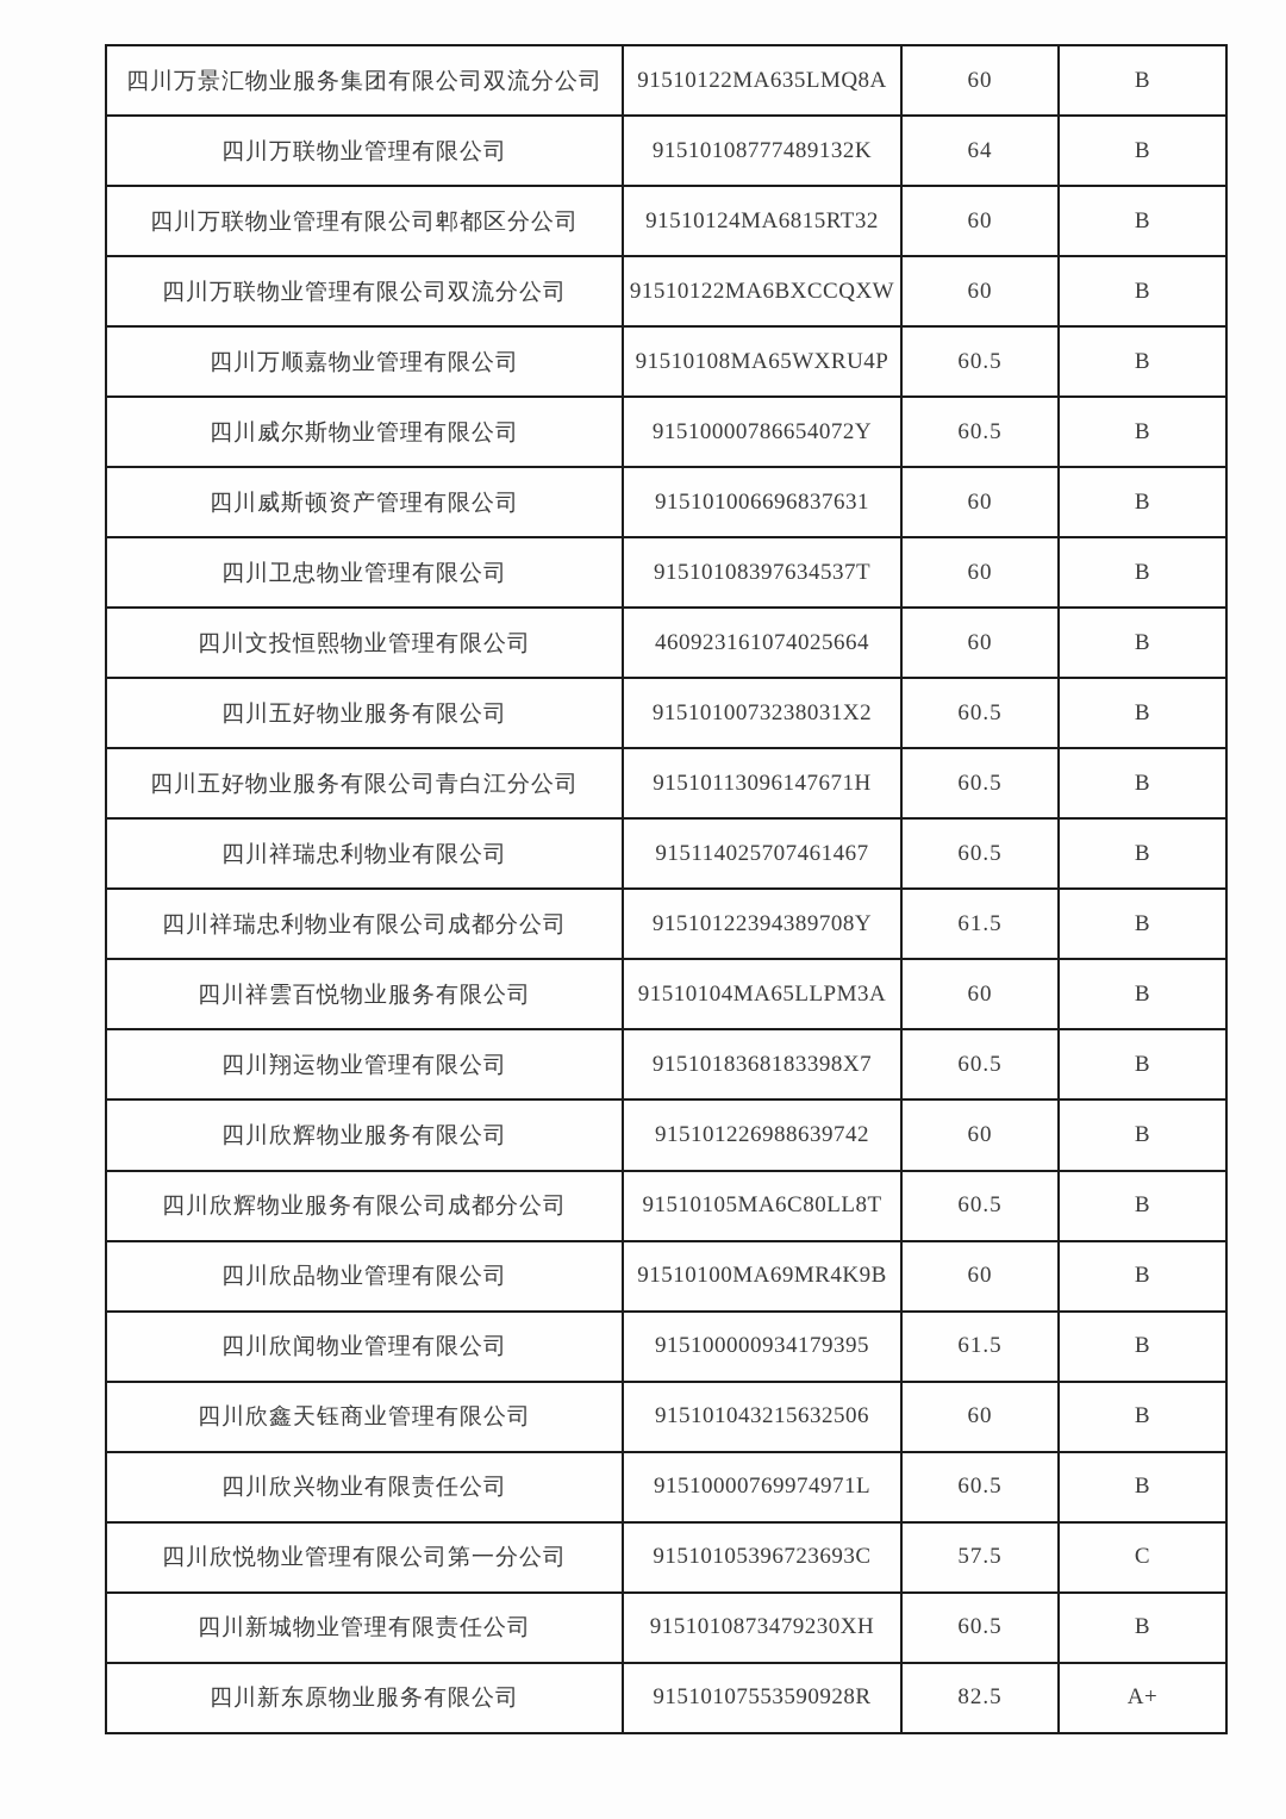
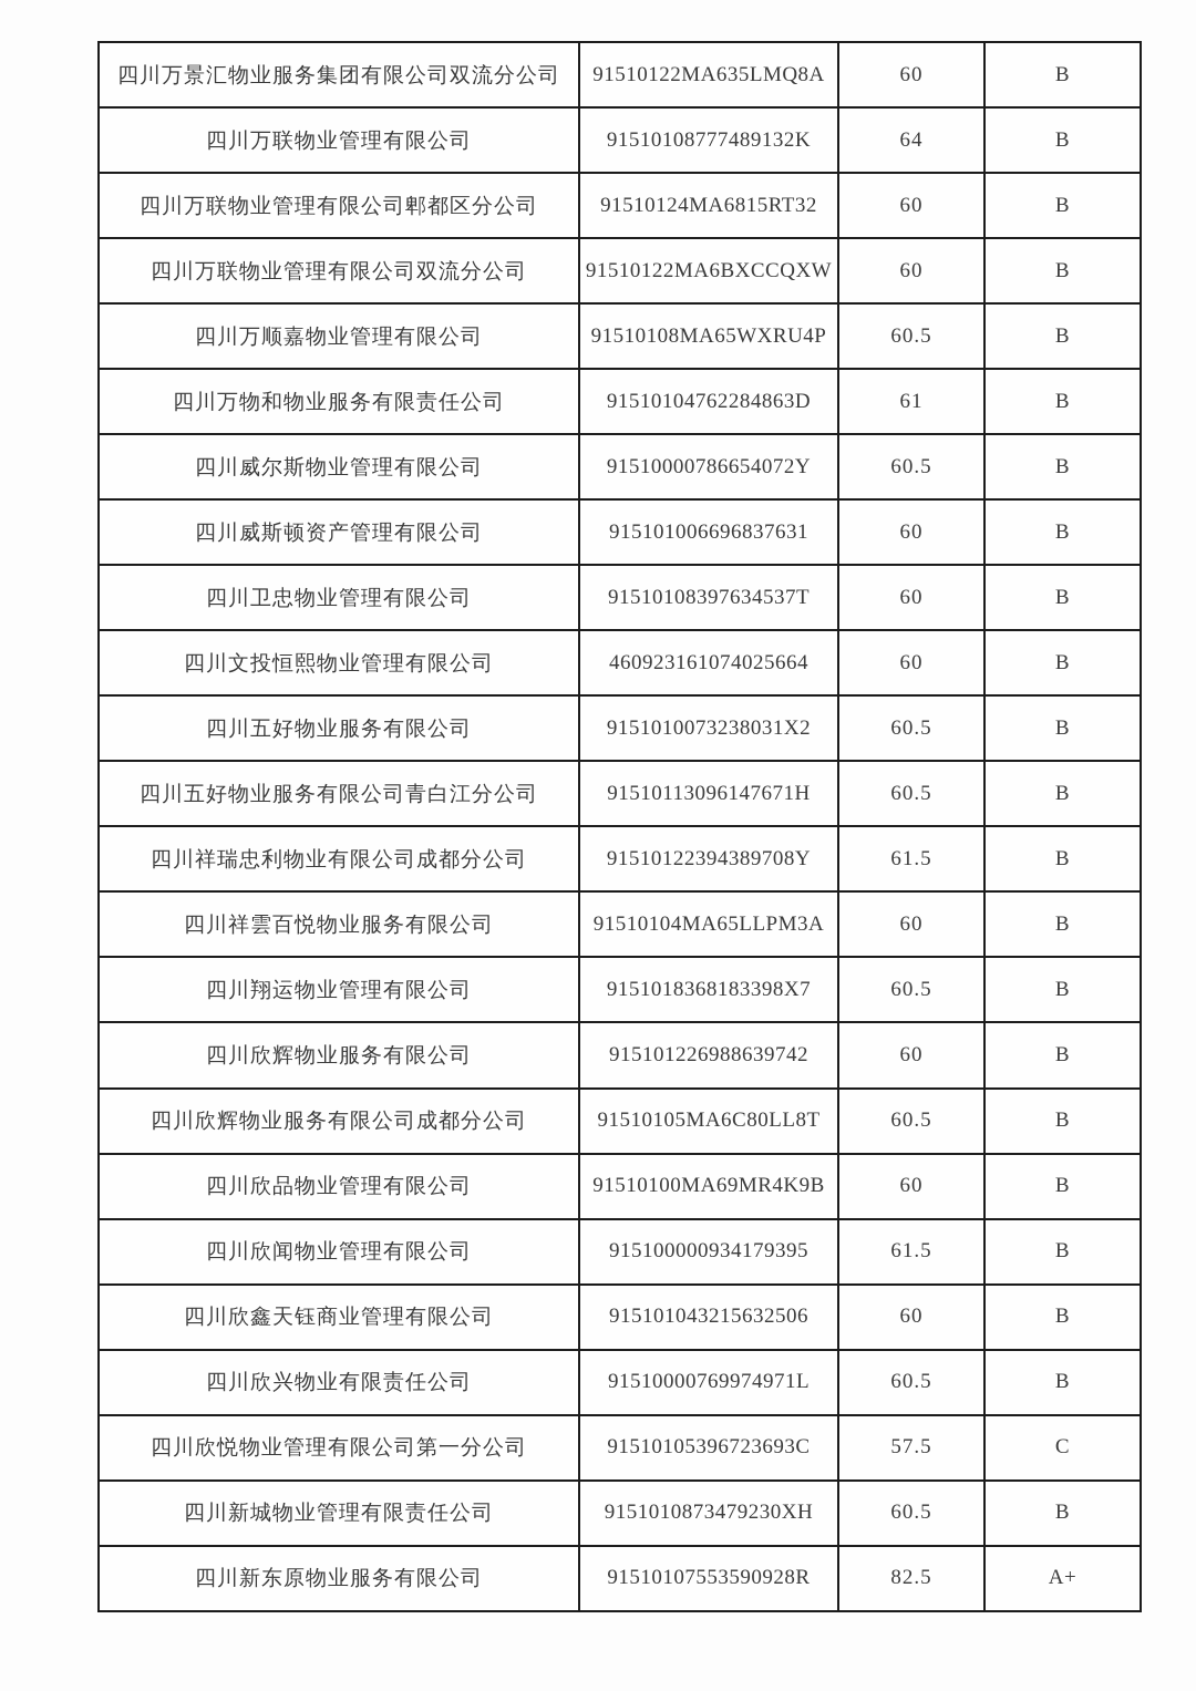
  四川万景汇物业服务集团有限公司双流分公司	91510122MA635LMQ8A	60	B
  四川万联物业管理有限公司	91510108777489132K	64	B
  四川万联物业管理有限公司郫都区分公司	91510124MA6815RT32	60	B
  四川万联物业管理有限公司双流分公司	91510122MA6BXCCQXW	60	B
  四川万顺嘉物业管理有限公司	91510108MA65WXRU4P	60.5	B
+ 四川万物和物业服务有限责任公司	91510104762284863D	61	B
  四川威尔斯物业管理有限公司	91510000786654072Y	60.5	B
  四川威斯顿资产管理有限公司	915101006696837631	60	B
  四川卫忠物业管理有限公司	91510108397634537T	60	B
  四川文投恒熙物业管理有限公司	460923161074025664	60	B
  四川五好物业服务有限公司	9151010073238031X2	60.5	B
  四川五好物业服务有限公司青白江分公司	91510113096147671H	60.5	B
- 四川祥瑞忠利物业有限公司	915114025707461467	60.5	B
  四川祥瑞忠利物业有限公司成都分公司	91510122394389708Y	61.5	B
  四川祥雲百悦物业服务有限公司	91510104MA65LLPM3A	60	B
  四川翔运物业管理有限公司	9151018368183398X7	60.5	B
  四川欣辉物业服务有限公司	915101226988639742	60	B
  四川欣辉物业服务有限公司成都分公司	91510105MA6C80LL8T	60.5	B
  四川欣品物业管理有限公司	91510100MA69MR4K9B	60	B
  四川欣闻物业管理有限公司	915100000934179395	61.5	B
  四川欣鑫天钰商业管理有限公司	915101043215632506	60	B
  四川欣兴物业有限责任公司	91510000769974971L	60.5	B
  四川欣悦物业管理有限公司第一分公司	91510105396723693C	57.5	C
  四川新城物业管理有限责任公司	9151010873479230XH	60.5	B
  四川新东原物业服务有限公司	91510107553590928R	82.5	A+
